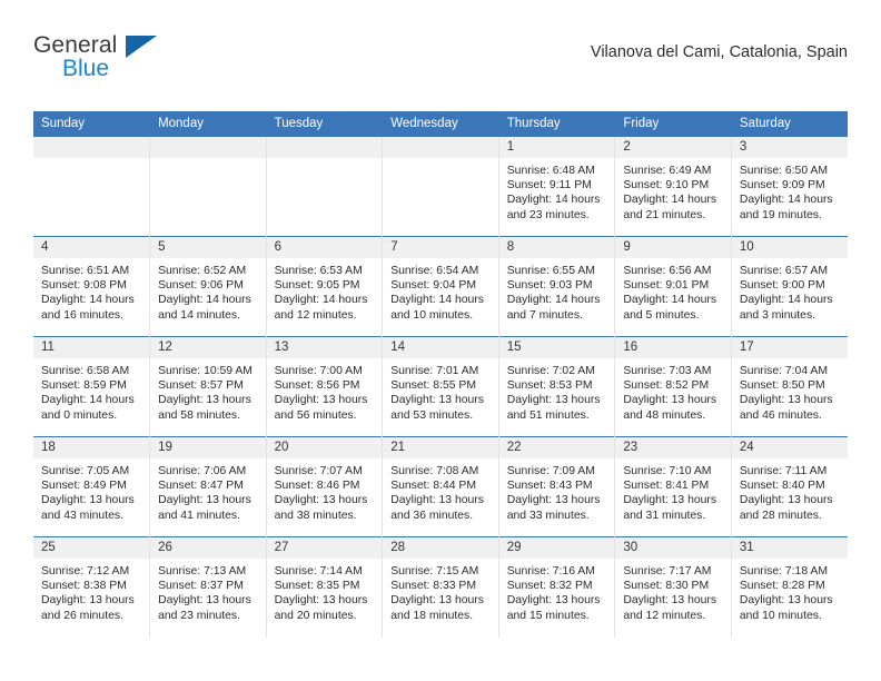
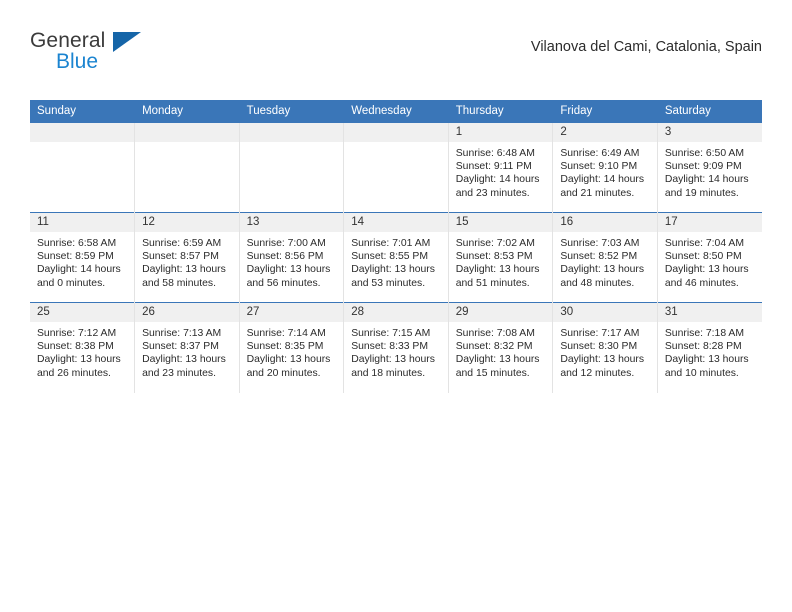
  General
  Blue
  Vilanova del Cami, Catalonia, Spain
  Sunday	Monday	Tuesday	Wednesday	Thursday	Friday	Saturday
  				1Sunrise: 6:48 AMSunset: 9:11 PMDaylight: 14 hoursand 23 minutes.	2Sunrise: 6:49 AMSunset: 9:10 PMDaylight: 14 hoursand 21 minutes.	3Sunrise: 6:50 AMSunset: 9:09 PMDaylight: 14 hoursand 19 minutes.
- 4Sunrise: 6:51 AMSunset: 9:08 PMDaylight: 14 hoursand 16 minutes.	5Sunrise: 6:52 AMSunset: 9:06 PMDaylight: 14 hoursand 14 minutes.	6Sunrise: 6:53 AMSunset: 9:05 PMDaylight: 14 hoursand 12 minutes.	7Sunrise: 6:54 AMSunset: 9:04 PMDaylight: 14 hoursand 10 minutes.	8Sunrise: 6:55 AMSunset: 9:03 PMDaylight: 14 hoursand 7 minutes.	9Sunrise: 6:56 AMSunset: 9:01 PMDaylight: 14 hoursand 5 minutes.	10Sunrise: 6:57 AMSunset: 9:00 PMDaylight: 14 hoursand 3 minutes.
- 11Sunrise: 6:58 AMSunset: 8:59 PMDaylight: 14 hoursand 0 minutes.	12Sunrise: 10:59 AMSunset: 8:57 PMDaylight: 13 hoursand 58 minutes.	13Sunrise: 7:00 AMSunset: 8:56 PMDaylight: 13 hoursand 56 minutes.	14Sunrise: 7:01 AMSunset: 8:55 PMDaylight: 13 hoursand 53 minutes.	15Sunrise: 7:02 AMSunset: 8:53 PMDaylight: 13 hoursand 51 minutes.	16Sunrise: 7:03 AMSunset: 8:52 PMDaylight: 13 hoursand 48 minutes.	17Sunrise: 7:04 AMSunset: 8:50 PMDaylight: 13 hoursand 46 minutes.
+ 11Sunrise: 6:58 AMSunset: 8:59 PMDaylight: 14 hoursand 0 minutes.	12Sunrise: 6:59 AMSunset: 8:57 PMDaylight: 13 hoursand 58 minutes.	13Sunrise: 7:00 AMSunset: 8:56 PMDaylight: 13 hoursand 56 minutes.	14Sunrise: 7:01 AMSunset: 8:55 PMDaylight: 13 hoursand 53 minutes.	15Sunrise: 7:02 AMSunset: 8:53 PMDaylight: 13 hoursand 51 minutes.	16Sunrise: 7:03 AMSunset: 8:52 PMDaylight: 13 hoursand 48 minutes.	17Sunrise: 7:04 AMSunset: 8:50 PMDaylight: 13 hoursand 46 minutes.
- 18Sunrise: 7:05 AMSunset: 8:49 PMDaylight: 13 hoursand 43 minutes.	19Sunrise: 7:06 AMSunset: 8:47 PMDaylight: 13 hoursand 41 minutes.	20Sunrise: 7:07 AMSunset: 8:46 PMDaylight: 13 hoursand 38 minutes.	21Sunrise: 7:08 AMSunset: 8:44 PMDaylight: 13 hoursand 36 minutes.	22Sunrise: 7:09 AMSunset: 8:43 PMDaylight: 13 hoursand 33 minutes.	23Sunrise: 7:10 AMSunset: 8:41 PMDaylight: 13 hoursand 31 minutes.	24Sunrise: 7:11 AMSunset: 8:40 PMDaylight: 13 hoursand 28 minutes.
- 25Sunrise: 7:12 AMSunset: 8:38 PMDaylight: 13 hoursand 26 minutes.	26Sunrise: 7:13 AMSunset: 8:37 PMDaylight: 13 hoursand 23 minutes.	27Sunrise: 7:14 AMSunset: 8:35 PMDaylight: 13 hoursand 20 minutes.	28Sunrise: 7:15 AMSunset: 8:33 PMDaylight: 13 hoursand 18 minutes.	29Sunrise: 7:16 AMSunset: 8:32 PMDaylight: 13 hoursand 15 minutes.	30Sunrise: 7:17 AMSunset: 8:30 PMDaylight: 13 hoursand 12 minutes.	31Sunrise: 7:18 AMSunset: 8:28 PMDaylight: 13 hoursand 10 minutes.
+ 25Sunrise: 7:12 AMSunset: 8:38 PMDaylight: 13 hoursand 26 minutes.	26Sunrise: 7:13 AMSunset: 8:37 PMDaylight: 13 hoursand 23 minutes.	27Sunrise: 7:14 AMSunset: 8:35 PMDaylight: 13 hoursand 20 minutes.	28Sunrise: 7:15 AMSunset: 8:33 PMDaylight: 13 hoursand 18 minutes.	29Sunrise: 7:08 AMSunset: 8:32 PMDaylight: 13 hoursand 15 minutes.	30Sunrise: 7:17 AMSunset: 8:30 PMDaylight: 13 hoursand 12 minutes.	31Sunrise: 7:18 AMSunset: 8:28 PMDaylight: 13 hoursand 10 minutes.
